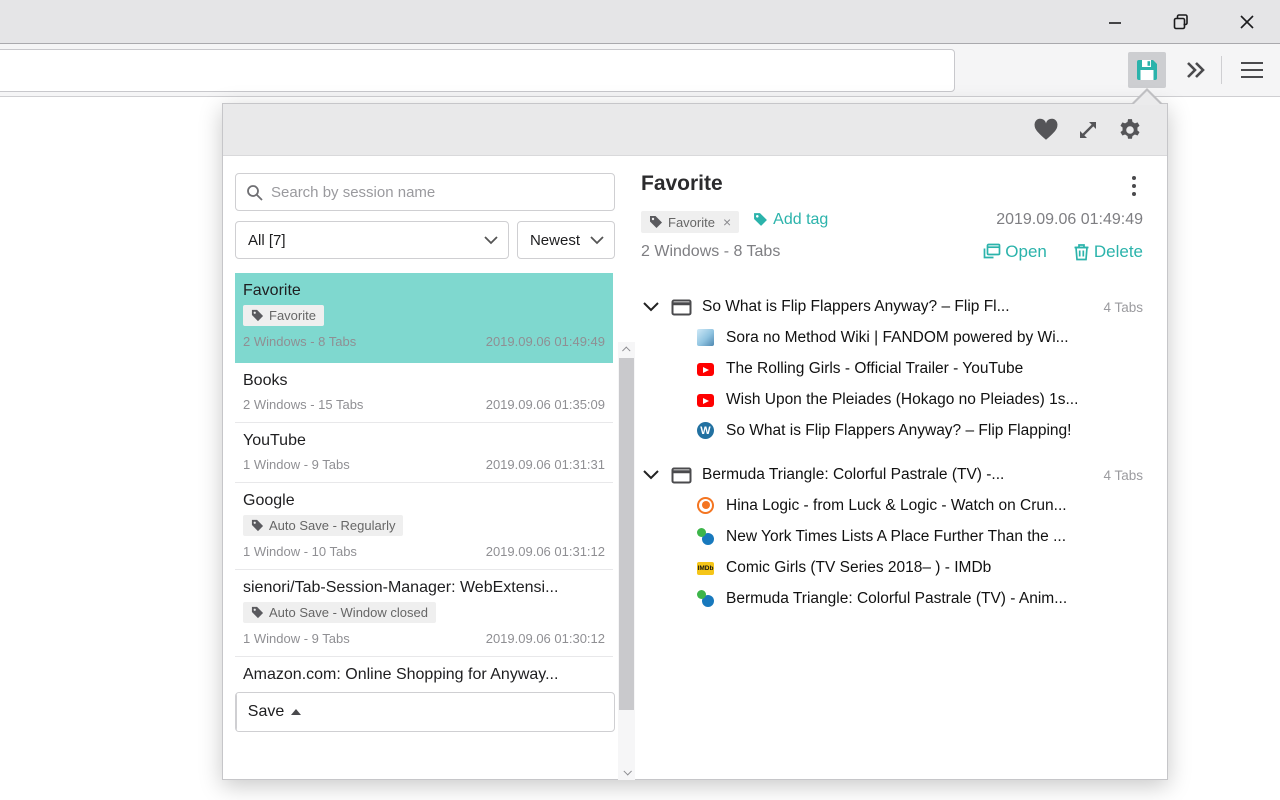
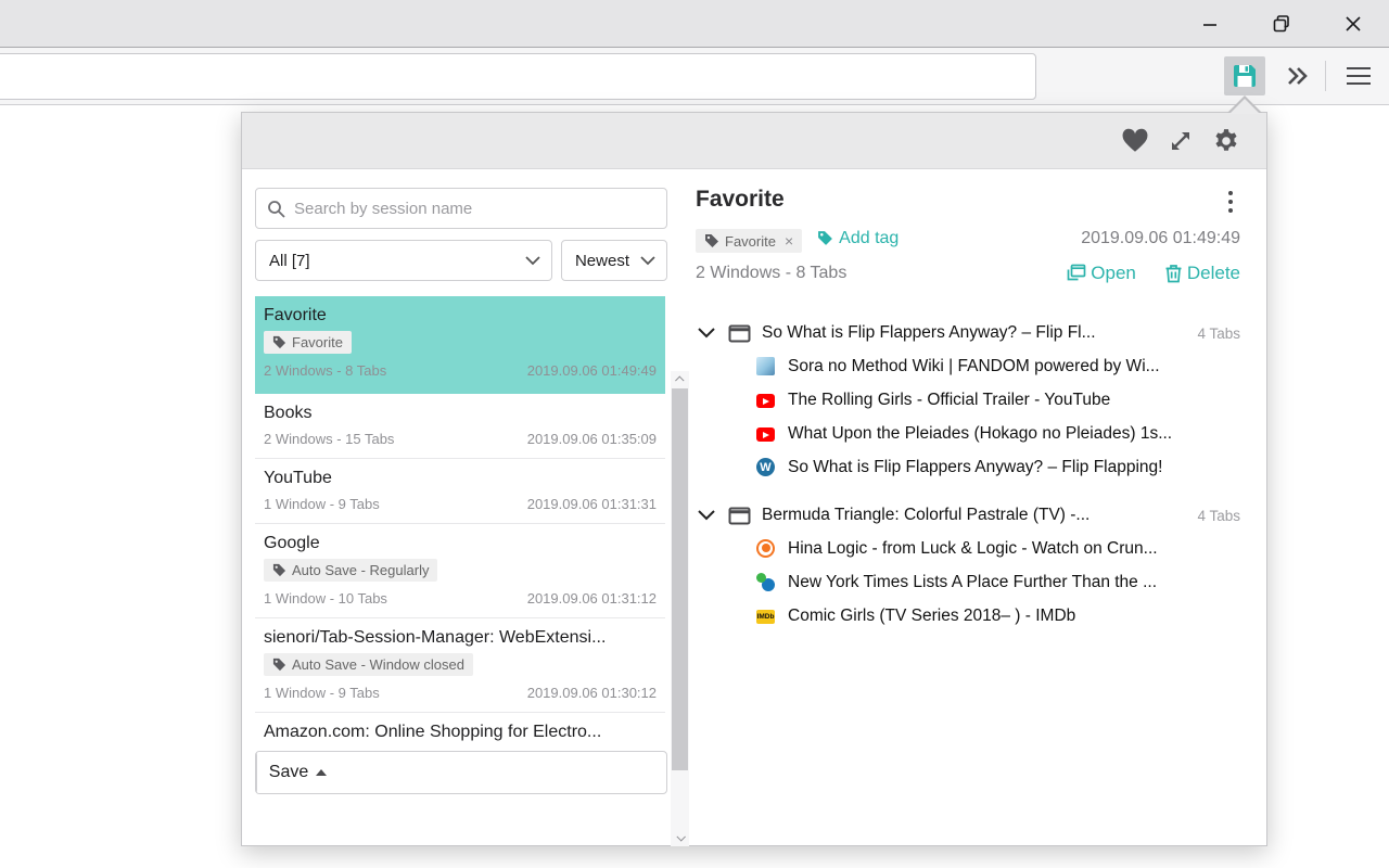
  Search by session name
  All [7]
  Newest
  Favorite
  Favorite
  2 Windows - 8 Tabs
  2019.09.06 01:49:49
  Books
  2 Windows - 15 Tabs
  2019.09.06 01:35:09
  YouTube
  1 Window - 9 Tabs
  2019.09.06 01:31:31
  Google
  Auto Save - Regularly
  1 Window - 10 Tabs
  2019.09.06 01:31:12
  sienori/Tab-Session-Manager: WebExtensi...
  Auto Save - Window closed
  1 Window - 9 Tabs
  2019.09.06 01:30:12
- Amazon.com: Online Shopping for Anyway...
+ Amazon.com: Online Shopping for Electro...
  Save
  Favorite
  Favorite
  ×
  Add tag
  2019.09.06 01:49:49
  2 Windows - 8 Tabs
  Open
  Delete
  So What is Flip Flappers Anyway? – Flip Fl...
  4 Tabs
  Sora no Method Wiki | FANDOM powered by Wi...
  The Rolling Girls - Official Trailer - YouTube
- Wish Upon the Pleiades (Hokago no Pleiades) 1s...
+ What Upon the Pleiades (Hokago no Pleiades) 1s...
  W
  So What is Flip Flappers Anyway? – Flip Flapping!
  Bermuda Triangle: Colorful Pastrale (TV) -...
  4 Tabs
  Hina Logic - from Luck & Logic - Watch on Crun...
  New York Times Lists A Place Further Than the ...
  Comic Girls (TV Series 2018– ) - IMDb
- Bermuda Triangle: Colorful Pastrale (TV) - Anim...
